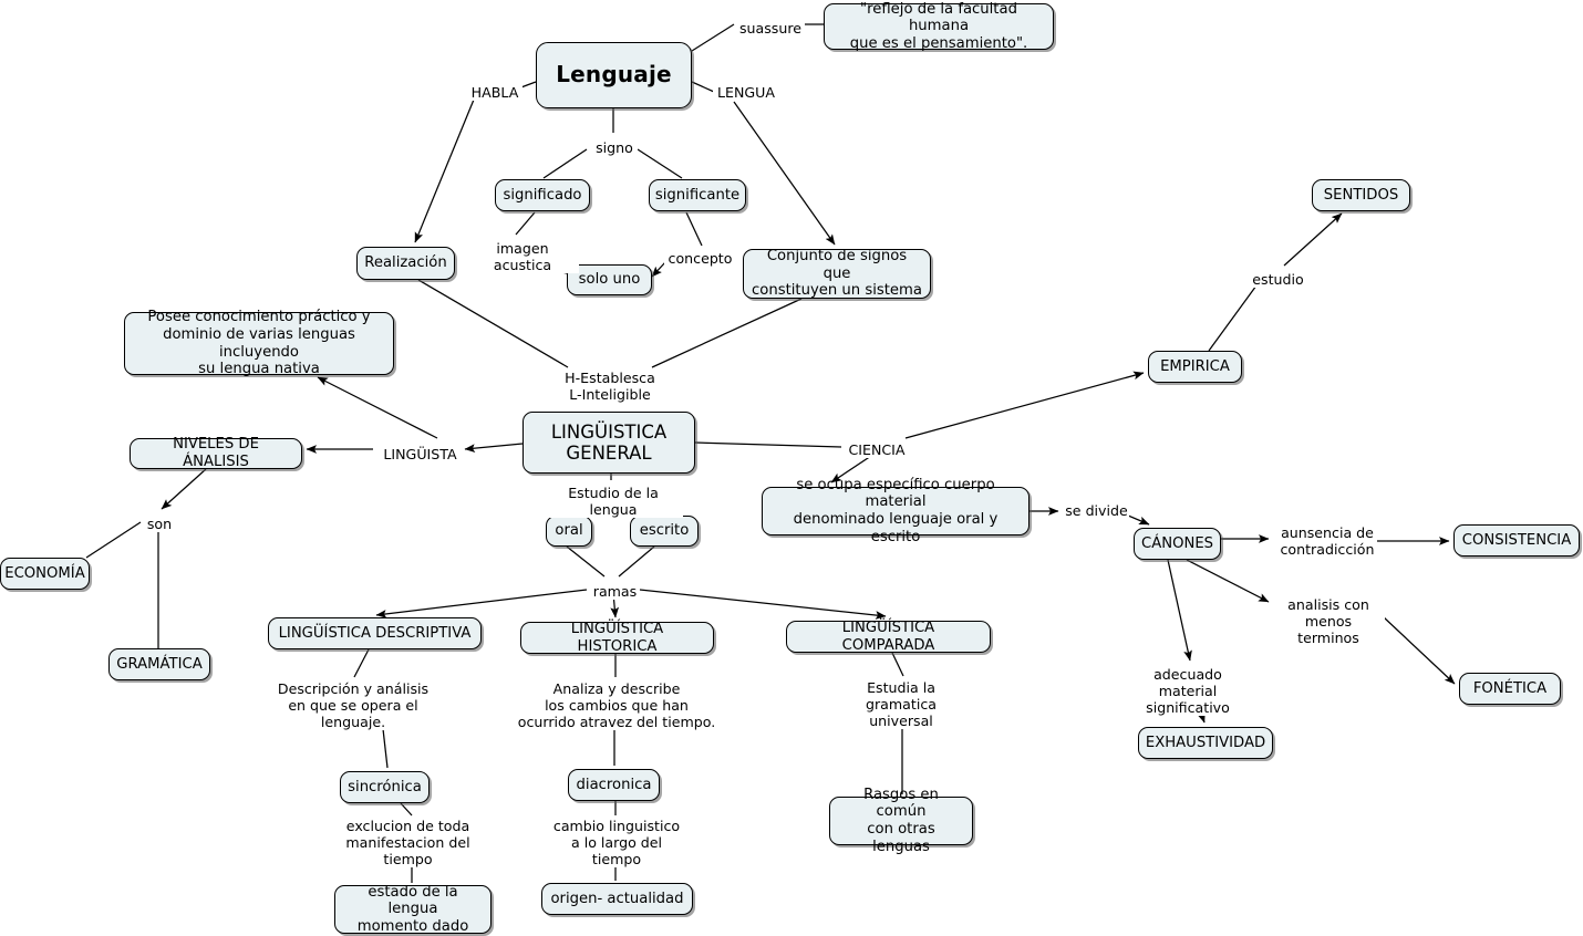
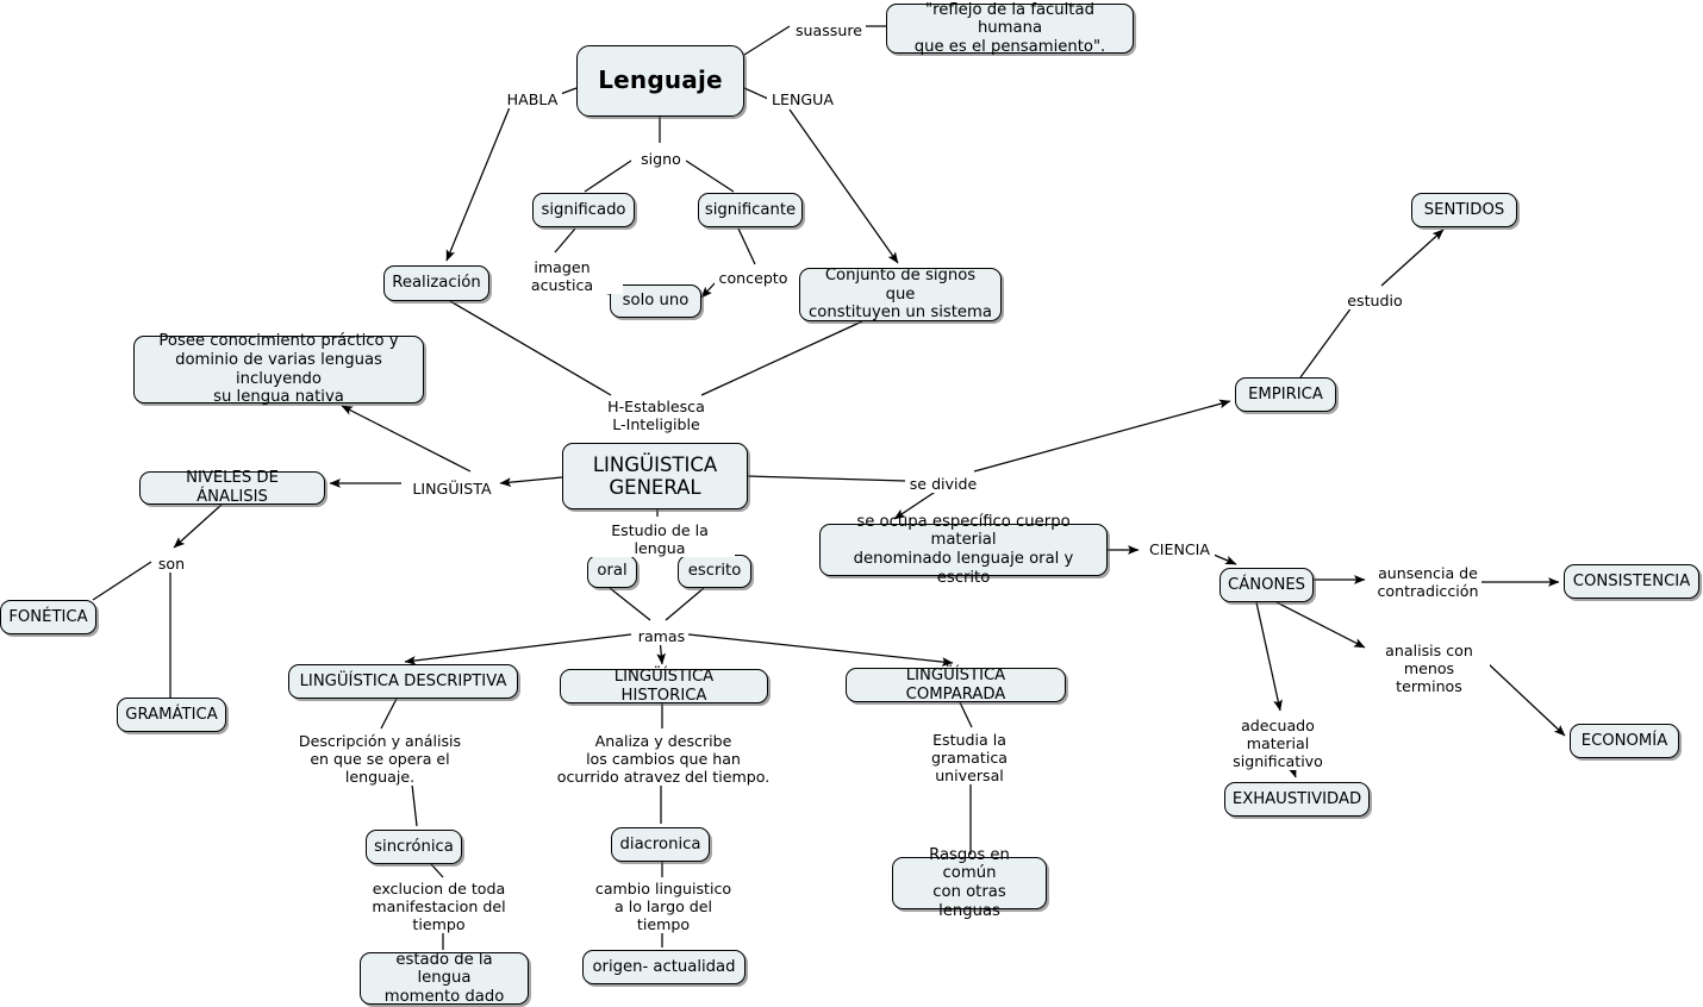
  Lenguaje
  "reflejo de la facultad humana
  que es el pensamiento".
  significado
  significante
  solo uno
  Realización
  Conjunto de signos que
  constituyen un sistema
  Posee conocimiento práctico y
  dominio de varias lenguas incluyendo
  su lengua nativa
  NIVELES DE ÁNALISIS
- ECONOMÍA
+ FONÉTICA
  GRAMÁTICA
  LINGÜISTICA
  GENERAL
  oral
  escrito
  se ocupa específico cuerpo material
  denominado lenguaje oral y escrito
  EMPIRICA
  SENTIDOS
  CÁNONES
  CONSISTENCIA
- FONÉTICA
+ ECONOMÍA
  EXHAUSTIVIDAD
  LINGÜÍSTICA DESCRIPTIVA
  LINGÜÍSTICA HISTORICA
  LINGÜÍSTICA COMPARADA
  sincrónica
  diacronica
  estado de la lengua
  momento dado
  origen- actualidad
  Rasgos en común
  con otras lenguas
  suassure
  HABLA
  LENGUA
  signo
  imagen acustica
  concepto
  H-Establesca
  L-Inteligible
  LINGÜISTA
  son
  Estudio de la lengua
  ramas
- CIENCIA
+ se divide
  estudio
- se divide
+ CIENCIA
  aunsencia de
  contradicción
  analisis con
  menos terminos
  adecuado material
  significativo
  Descripción y análisis
  en que se opera el
  lenguaje.
  Analiza y describe
  los cambios que han
  ocurrido atravez del tiempo.
  Estudia la
  gramatica universal
  exclucion de toda
  manifestacion del
  tiempo
  cambio linguistico
  a lo largo del tiempo
